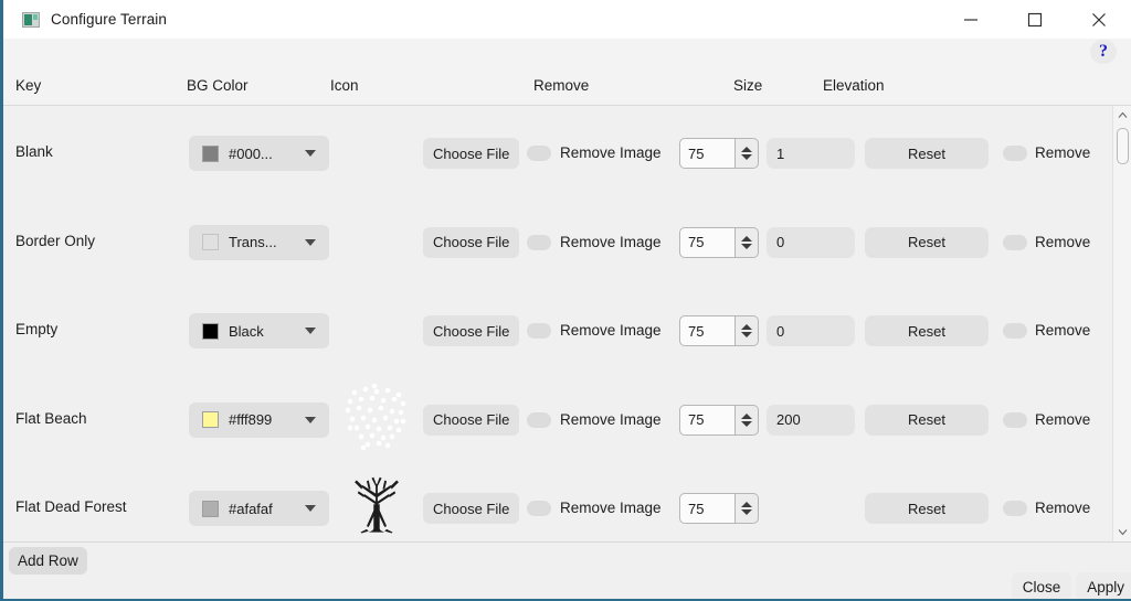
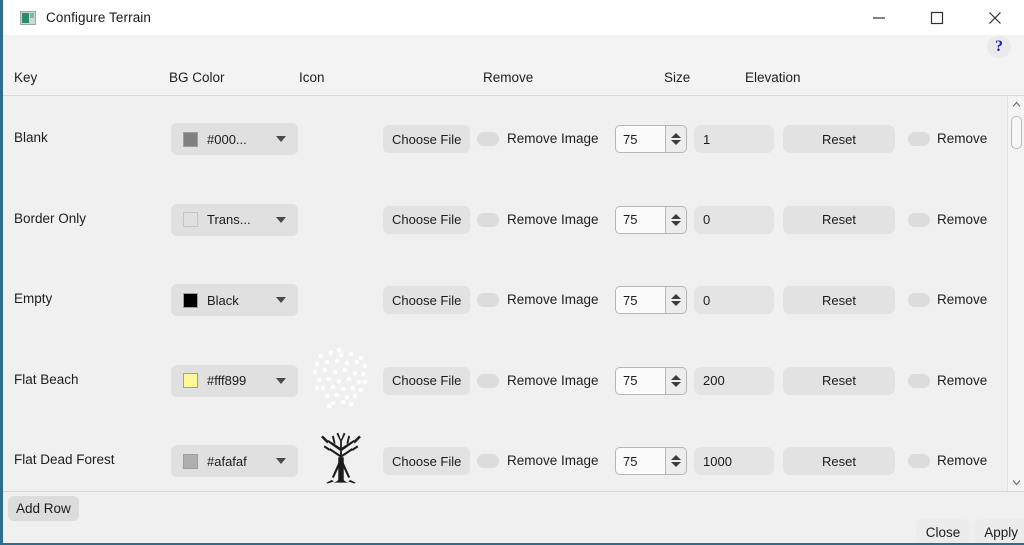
  Configure Terrain
  ?
  Key
  BG Color
  Icon
  Remove
  Size
  Elevation
  Blank
  #000...
  Choose File
  Remove Image
  75
  1
  Reset
  Remove
  Border Only
  Trans...
  Choose File
  Remove Image
  75
  0
  Reset
  Remove
  Empty
  Black
  Choose File
  Remove Image
  75
  0
  Reset
  Remove
  Flat Beach
  #fff899
  Choose File
  Remove Image
  75
  200
  Reset
  Remove
  Flat Dead Forest
  #afafaf
  Choose File
  Remove Image
  75
+ 1000
  Reset
  Remove
  Add Row
  Close
  Apply
